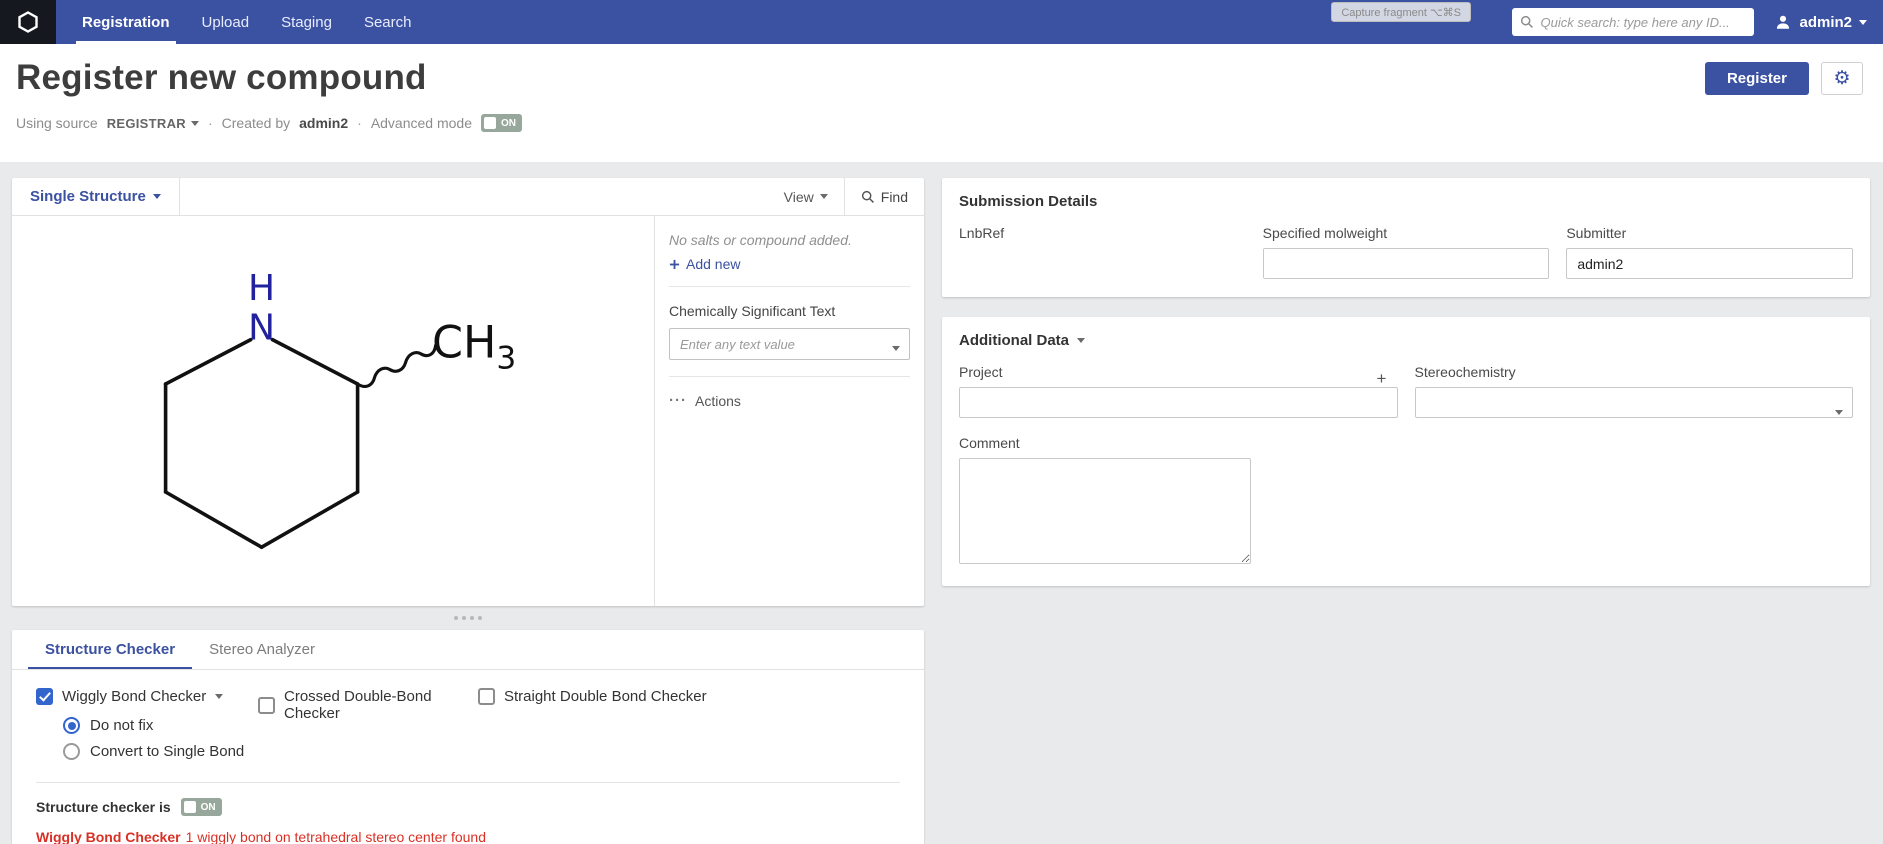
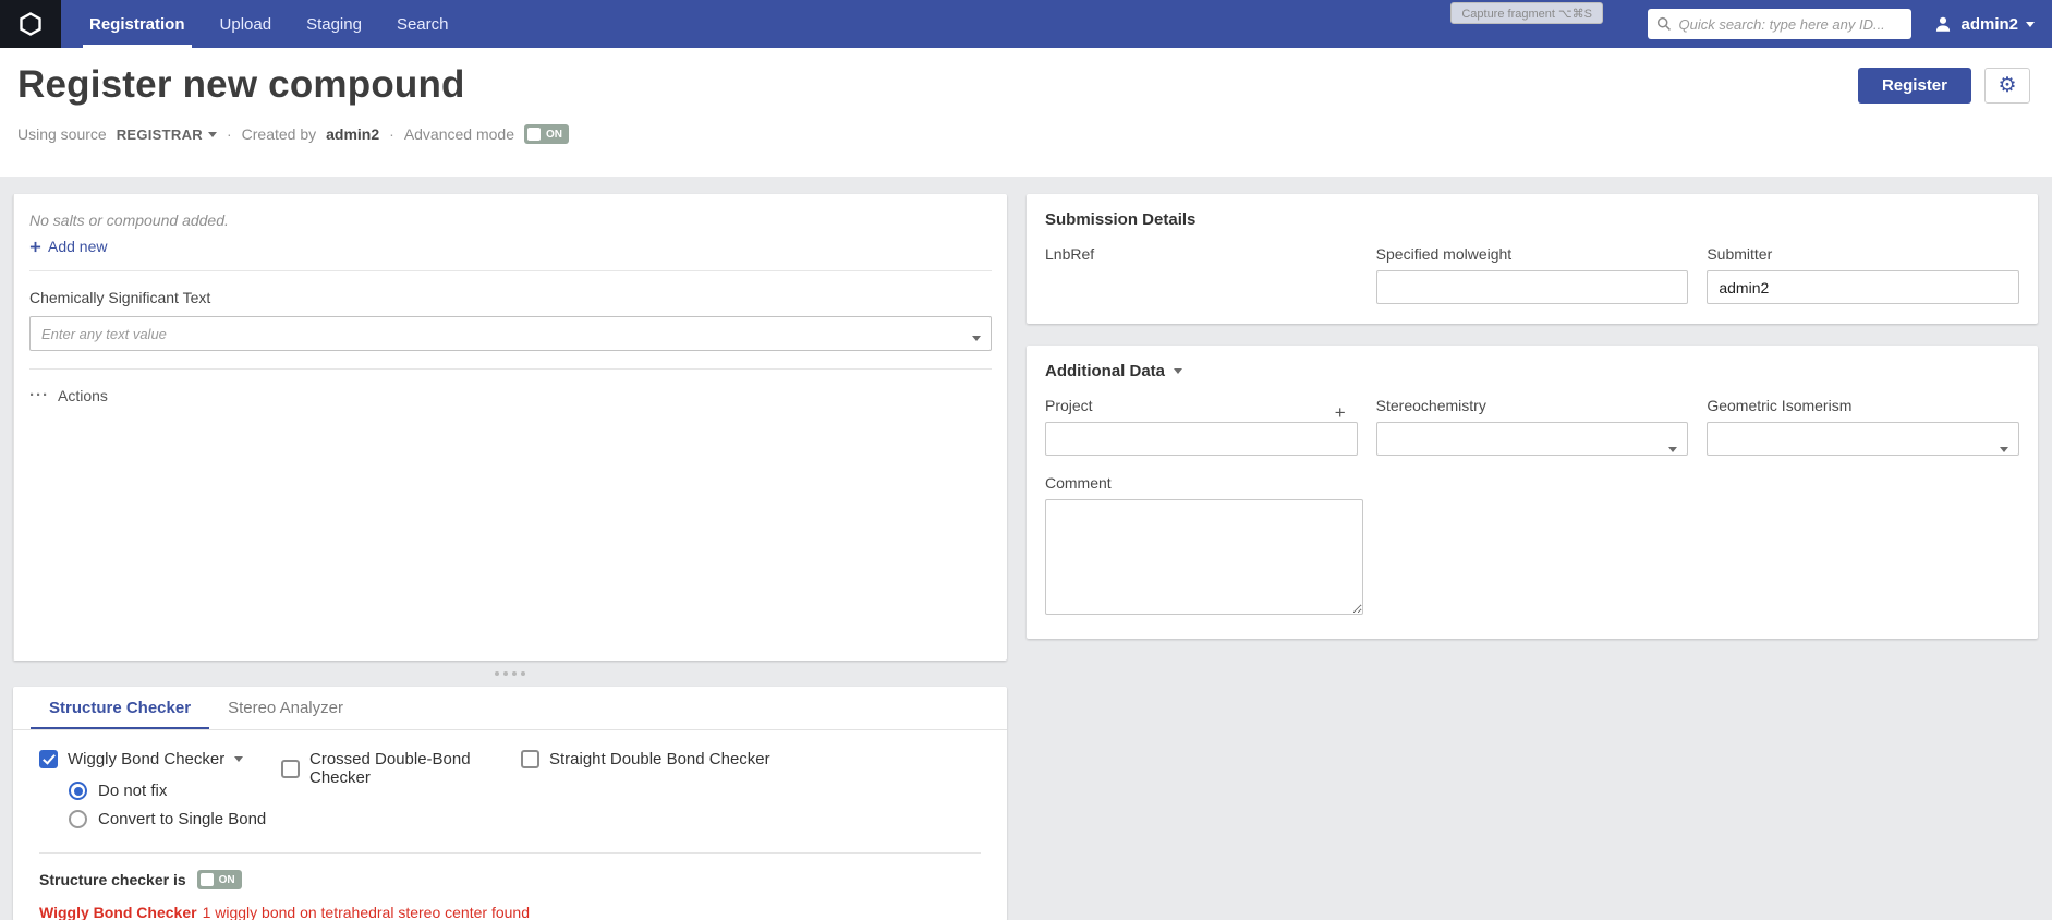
  Registration
  Upload
  Staging
  Search
  Capture fragment ⌥⌘S
  Quick search: type here any ID...
  admin2
  Register new compound
  Register
  ⚙
  Using source
  REGISTRAR
  ·
  Created by
  admin2
  ·
  Advanced mode
  ON
- Single Structure
- View
- Find
- H
- N
- CH3
  No salts or compound added.
  Add new
  Chemically Significant Text
  Enter any text value
  ···
  Actions
  Structure Checker
  Stereo Analyzer
  Wiggly Bond Checker
  Do not fix
  Convert to Single Bond
  Crossed Double-Bond Checker
  Straight Double Bond Checker
  Structure checker is
  ON
  Wiggly Bond Checker 1 wiggly bond on tetrahedral stereo center found
  Submission Details
  LnbRef
  Specified molweight
  Submitter
  admin2
  Additional Data
  Project
  +
  Stereochemistry
+ Geometric Isomerism
  Comment
